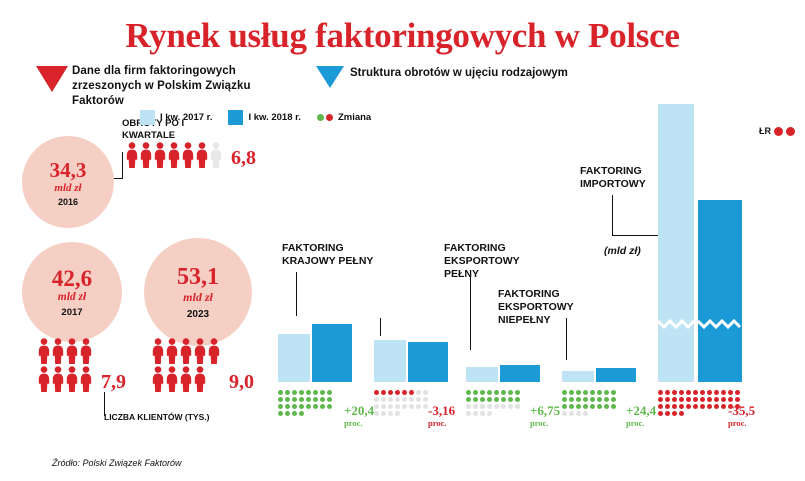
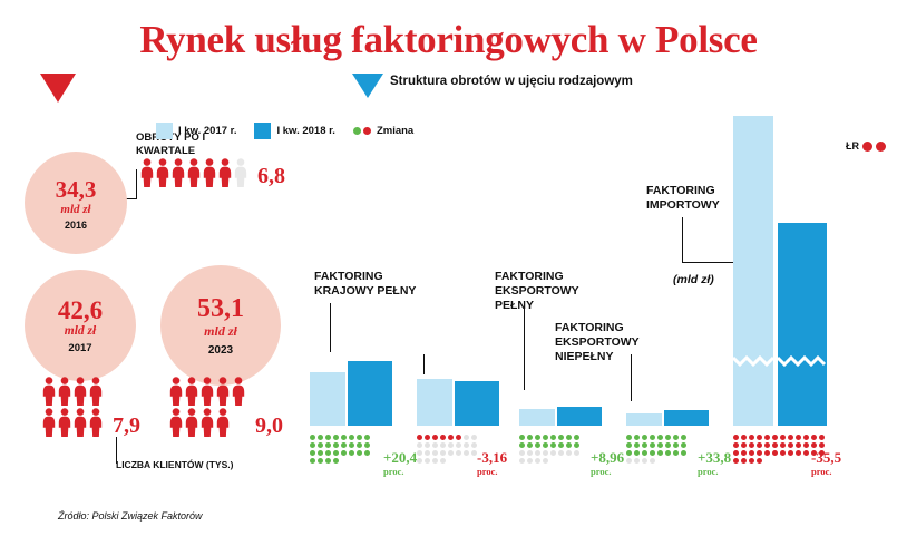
  Rynek usług faktoringowych w Polsce
- Dane dla firm faktoringowych zrzeszonych w Polskim Związku Faktorów
  Struktura obrotów w ujęciu rodzajowym
  OBY PO I KWARTALE
  34,3
  mld zł
  2016
  42,6
  mld zł
  2017
  53,1
  mld zł
  2023
  6,8
  7,9
  9,0
  LICZBA KLIENTÓW (TYS.)
  Źródło: Polski Związek Faktorów
  I kw. 2017 r.
  I kw. 2018 r.
  Zmiana
  (mld zł)
  ŁR
  FAKTORING KRAJOWY PEŁNY
  +20,4
  proc.
  -3,16
  proc.
  FAKTORING EKSPORTOWY PEŁNY
- +6,75
+ +8,96
  proc.
  FAKTORING EKSPORTOWY NIEPEŁNY
- +24,4
+ +33,8
  proc.
  FAKTORING IMPORTOWY
  -35,5
  proc.
